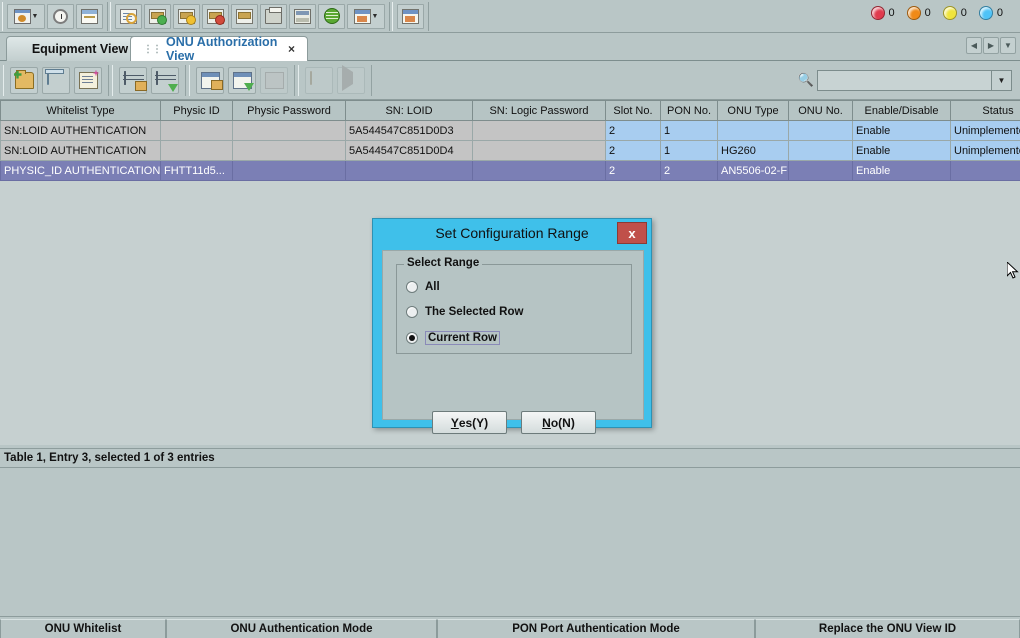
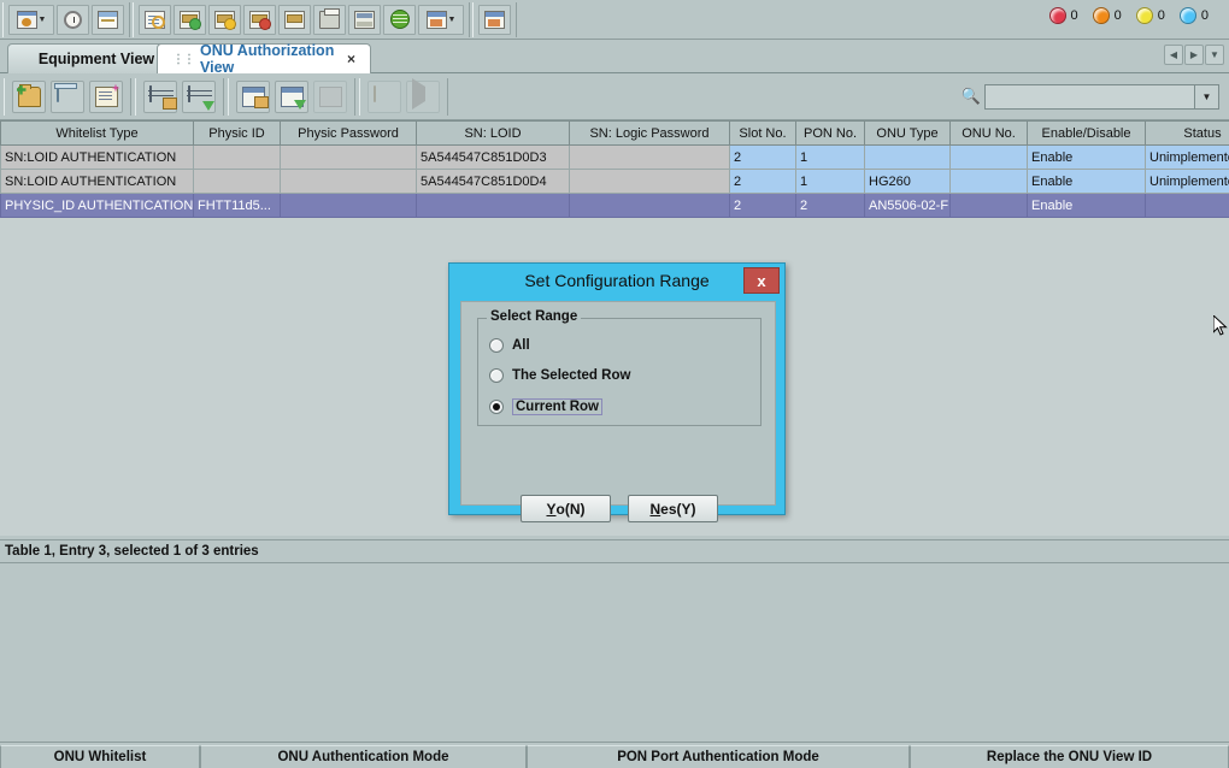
  0
  0
  0
  0
  Equipment View
  ⋮⋮
  ONU Authorization View
  ×
  ◀
  ▶
  ▼
  🔍
  ▼
  Whitelist Type	Physic ID	Physic Password	SN: LOID	SN: Logic Password	Slot No.	PON No.	ONU Type	ONU No.	Enable/Disable	Status
  SN:LOID AUTHENTICATION			5A544547C851D0D3		2	1			Enable	Unimplement
  SN:LOID AUTHENTICATION			5A544547C851D0D4		2	1	HG260		Enable	Unimplement
  PHYSIC_ID AUTHENTICATION	FHTT11d5...				2	2	AN5506-02-F		Enable
  Table 1, Entry 3, selected 1 of 3 entries
  ONU Whitelist
  ONU Authentication Mode
  PON Port Authentication Mode
  Replace the ONU View ID
  Set Configuration Range
  x
  Select Range
  All
  The Selected Row
  Current Row
  Y
- es(Y)
+ o(N)
  N
- o(N)
+ es(Y)
